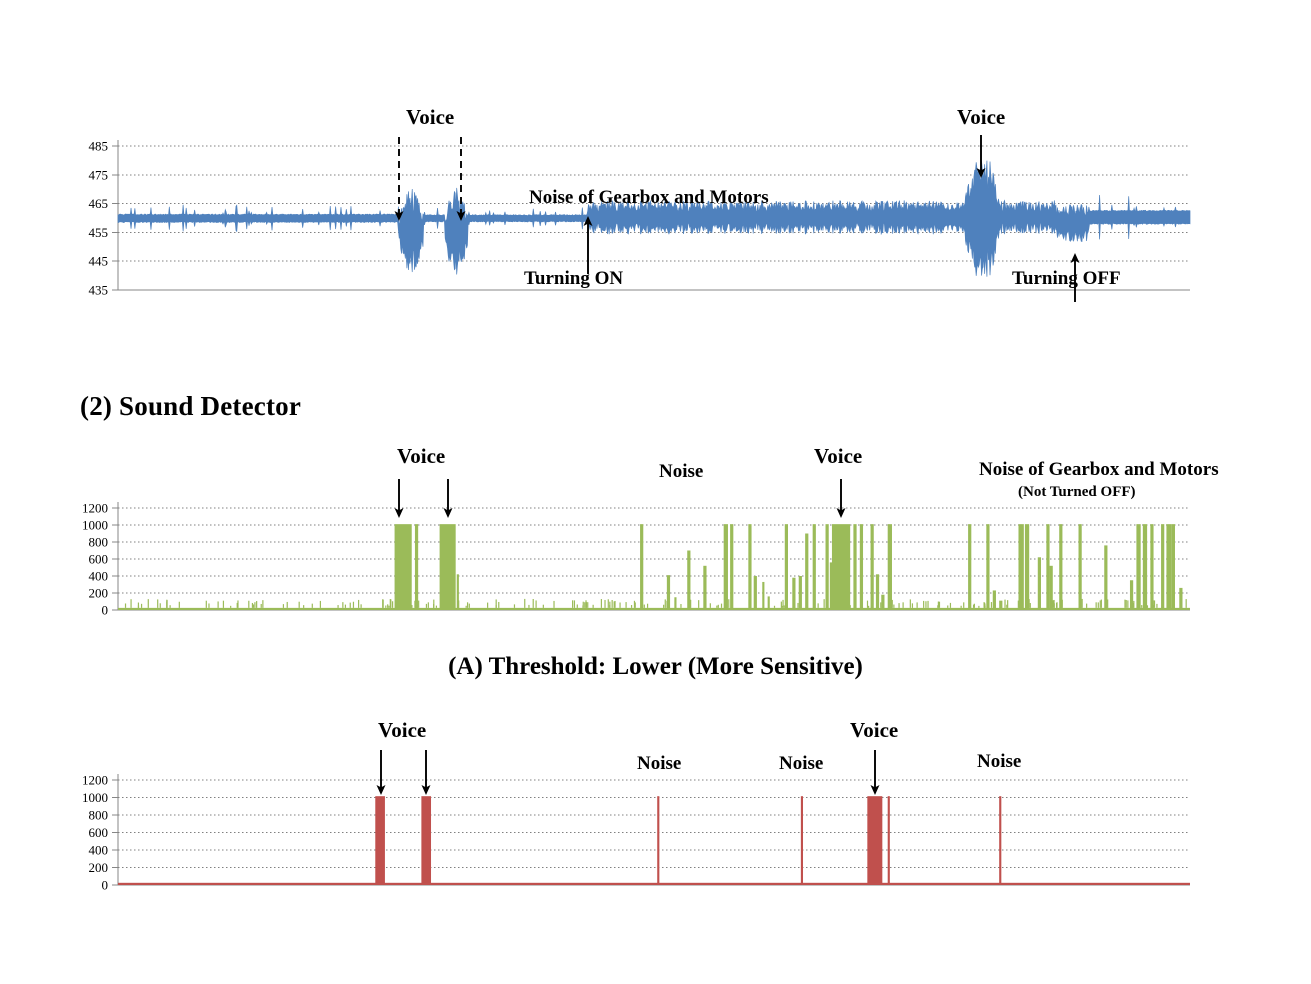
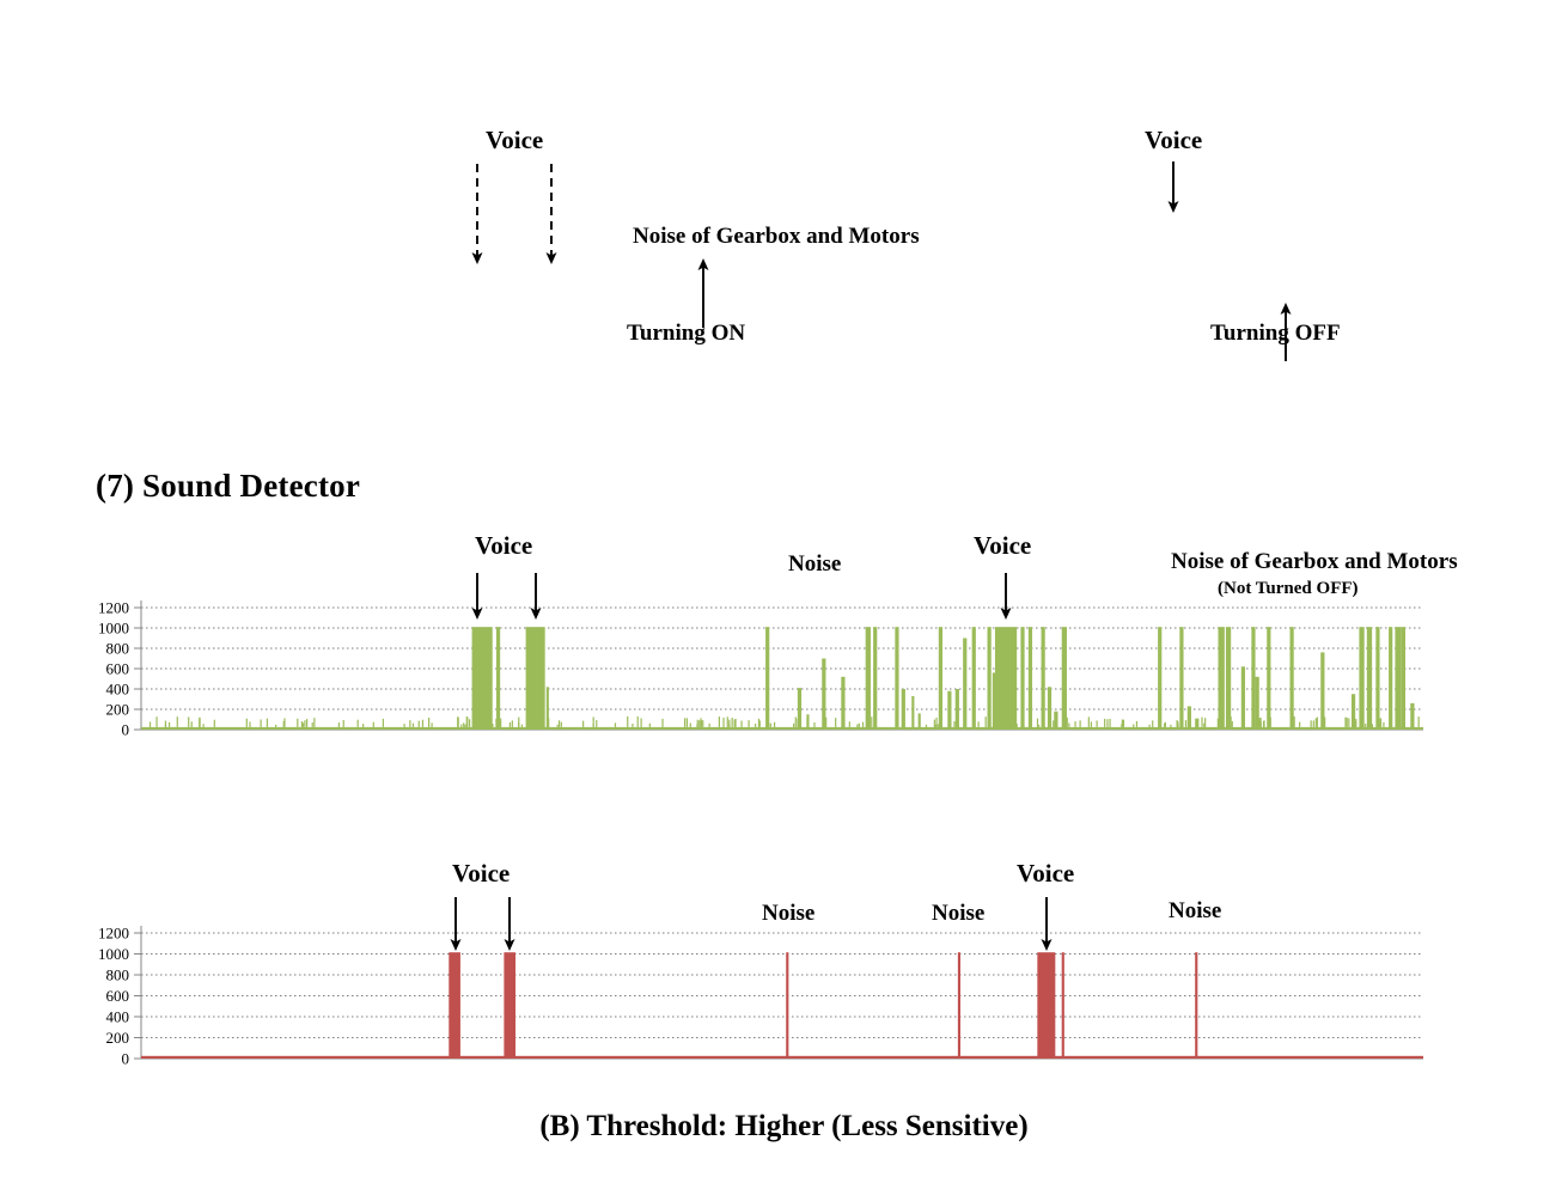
- 485
- 475
- 465
- 455
- 445
- 435
- (2) Sound Detector
+ (7) Sound Detector
  1200
  1000
  800
  600
  400
  200
  0
- (A) Threshold: Lower (More Sensitive)
  1200
  1000
  800
  600
  400
  200
  0
+ (B) Threshold: Higher (Less Sensitive)
  Voice
  Voice
  Noise of Gearbox and Motors
  Turning ON
  Turning OFF
  Voice
  Noise
  Voice
  Noise of Gearbox and Motors
  (Not Turned OFF)
  Voice
  Noise
  Noise
  Voice
  Noise
